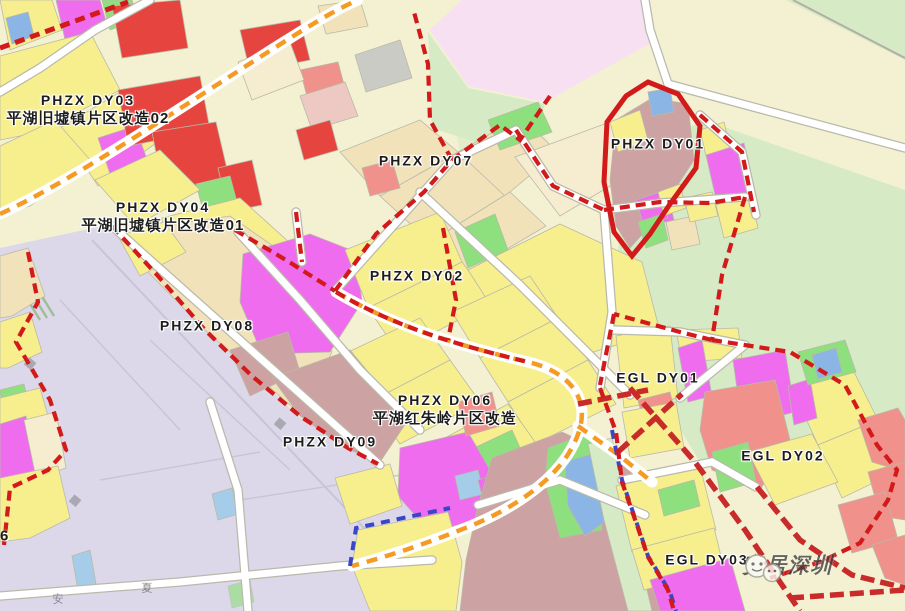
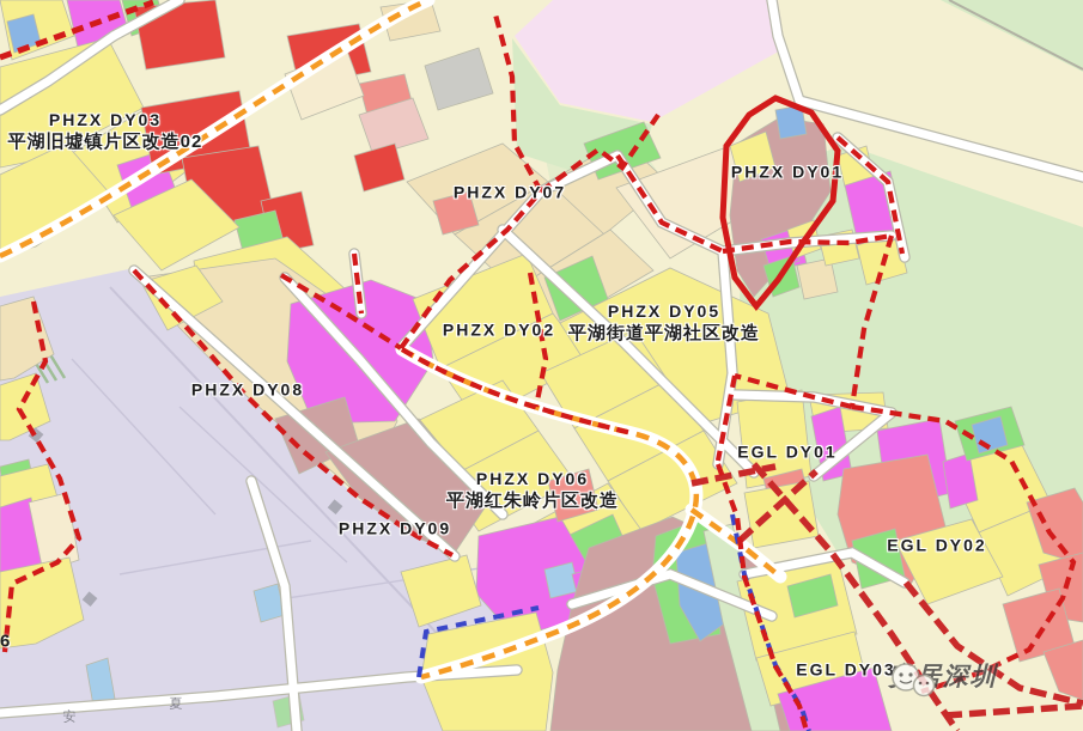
  PHZX DY03
  平湖旧墟镇片区改造02
- PHZX DY04
- 平湖旧墟镇片区改造01
  PHZX DY07
  PHZX DY02
+ PHZX DY05
+ 平湖街道平湖社区改造
  PHZX DY01
  PHZX DY08
  PHZX DY09
  PHZX DY06
  平湖红朱岭片区改造
  EGL DY01
  EGL DY02
  EGL DY03
  6
  安
  夏
  安居深圳
